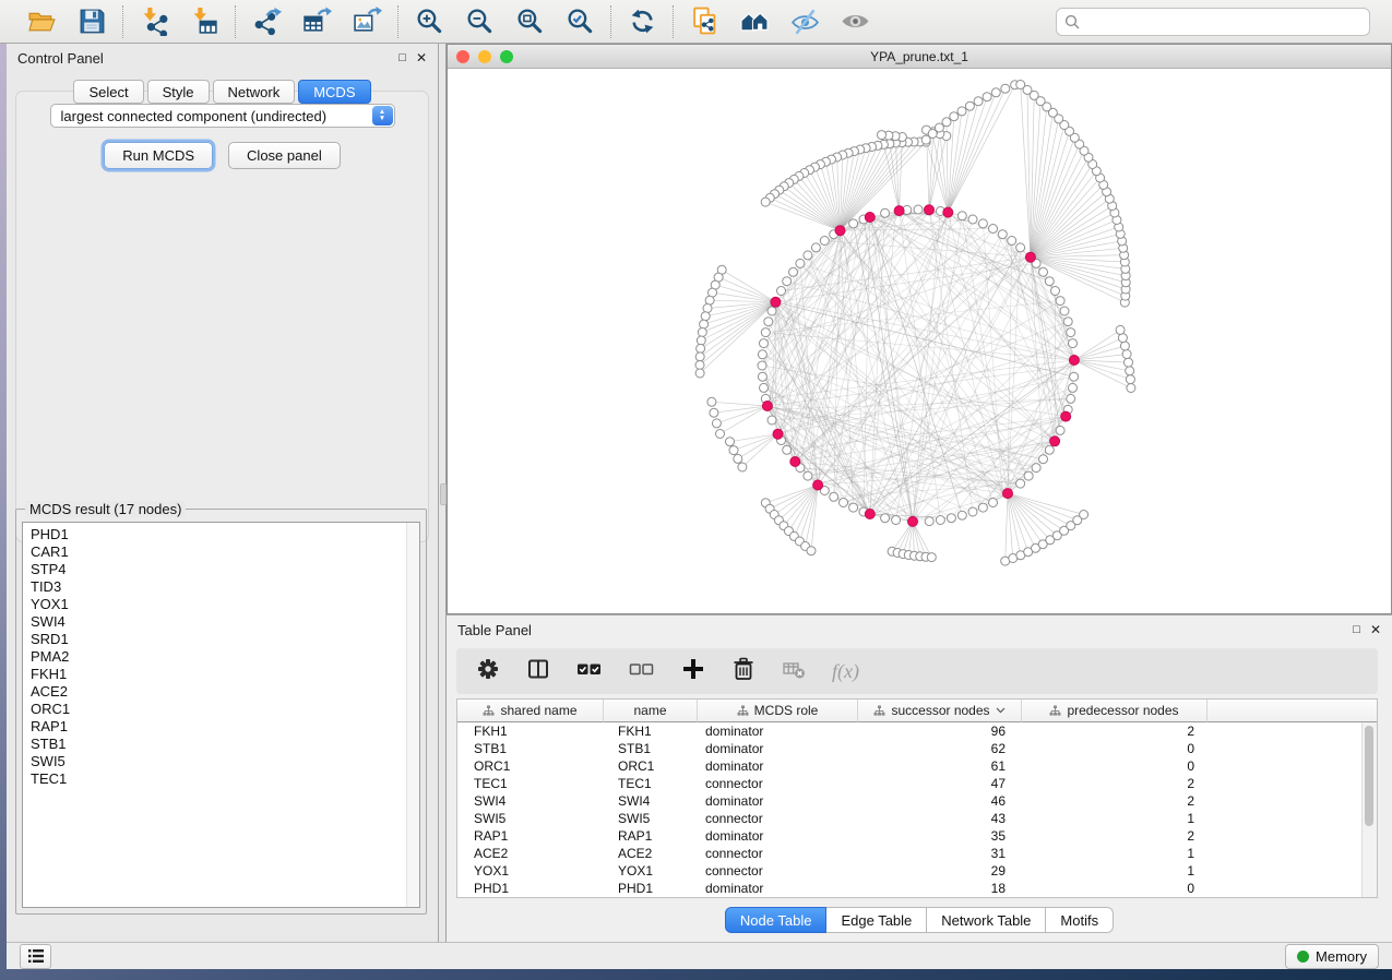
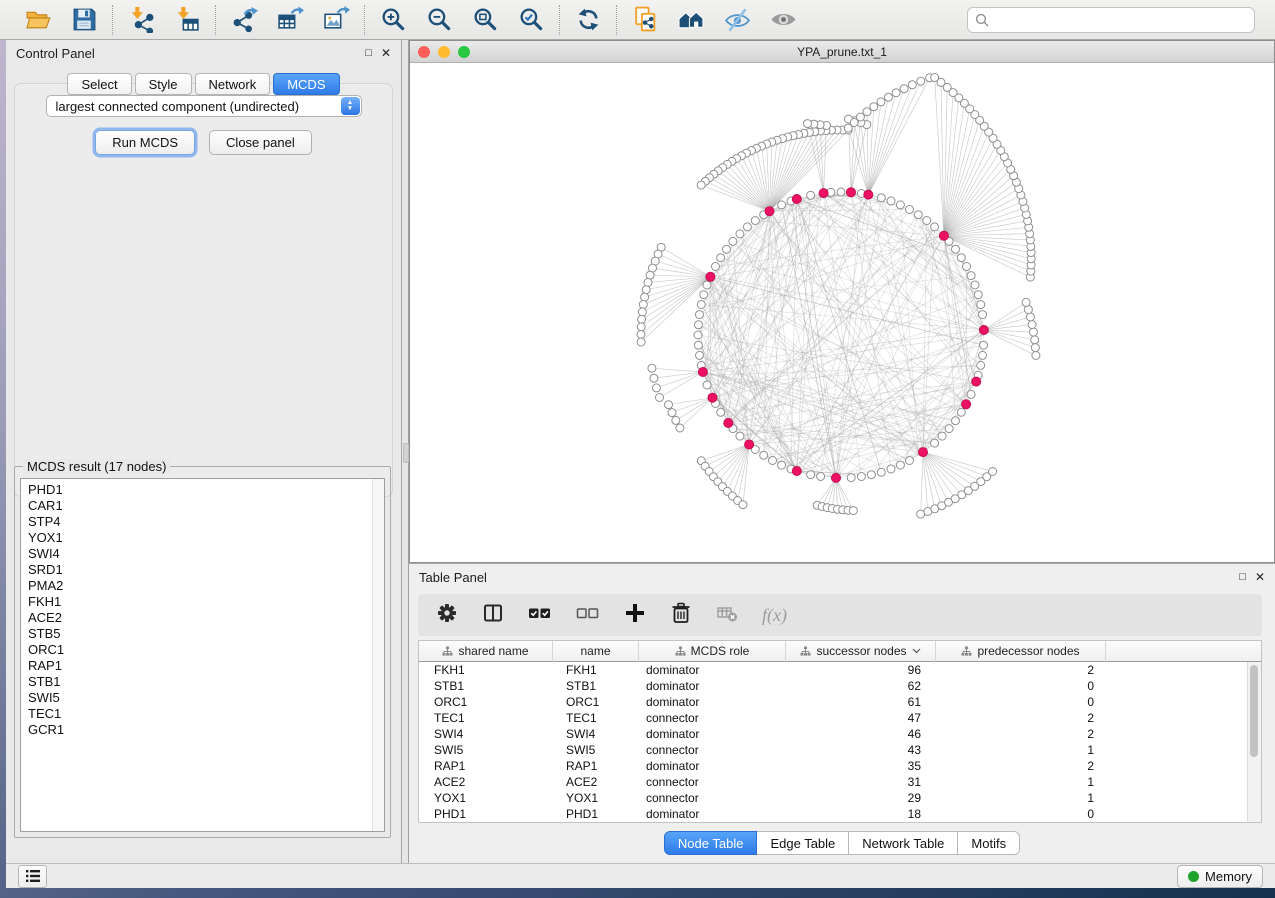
  Control Panel
  □
  ✕
  Select
  Style
  Network
  MCDS
  largest connected component (undirected)
  Run MCDS
  Close panel
  MCDS result (17 nodes)
  PHD1
  CAR1
  STP4
- TID3
  YOX1
  SWI4
  SRD1
  PMA2
  FKH1
  ACE2
+ STB5
  ORC1
  RAP1
  STB1
  SWI5
  TEC1
+ GCR1
  YPA_prune.txt_1
  Table Panel
  □
  ✕
  f(x)
  shared name
  name
  MCDS role
  successor nodes
  predecessor nodes
  FKH1
  FKH1
  dominator
  96
  2
  STB1
  STB1
  dominator
  62
  0
  ORC1
  ORC1
  dominator
  61
  0
  TEC1
  TEC1
  connector
  47
  2
  SWI4
  SWI4
  dominator
  46
  2
  SWI5
  SWI5
  connector
  43
  1
  RAP1
  RAP1
  dominator
  35
  2
  ACE2
  ACE2
  connector
  31
  1
  YOX1
  YOX1
  connector
  29
  1
  PHD1
  PHD1
  dominator
  18
  0
  Node Table
  Edge Table
  Network Table
  Motifs
  Memory
